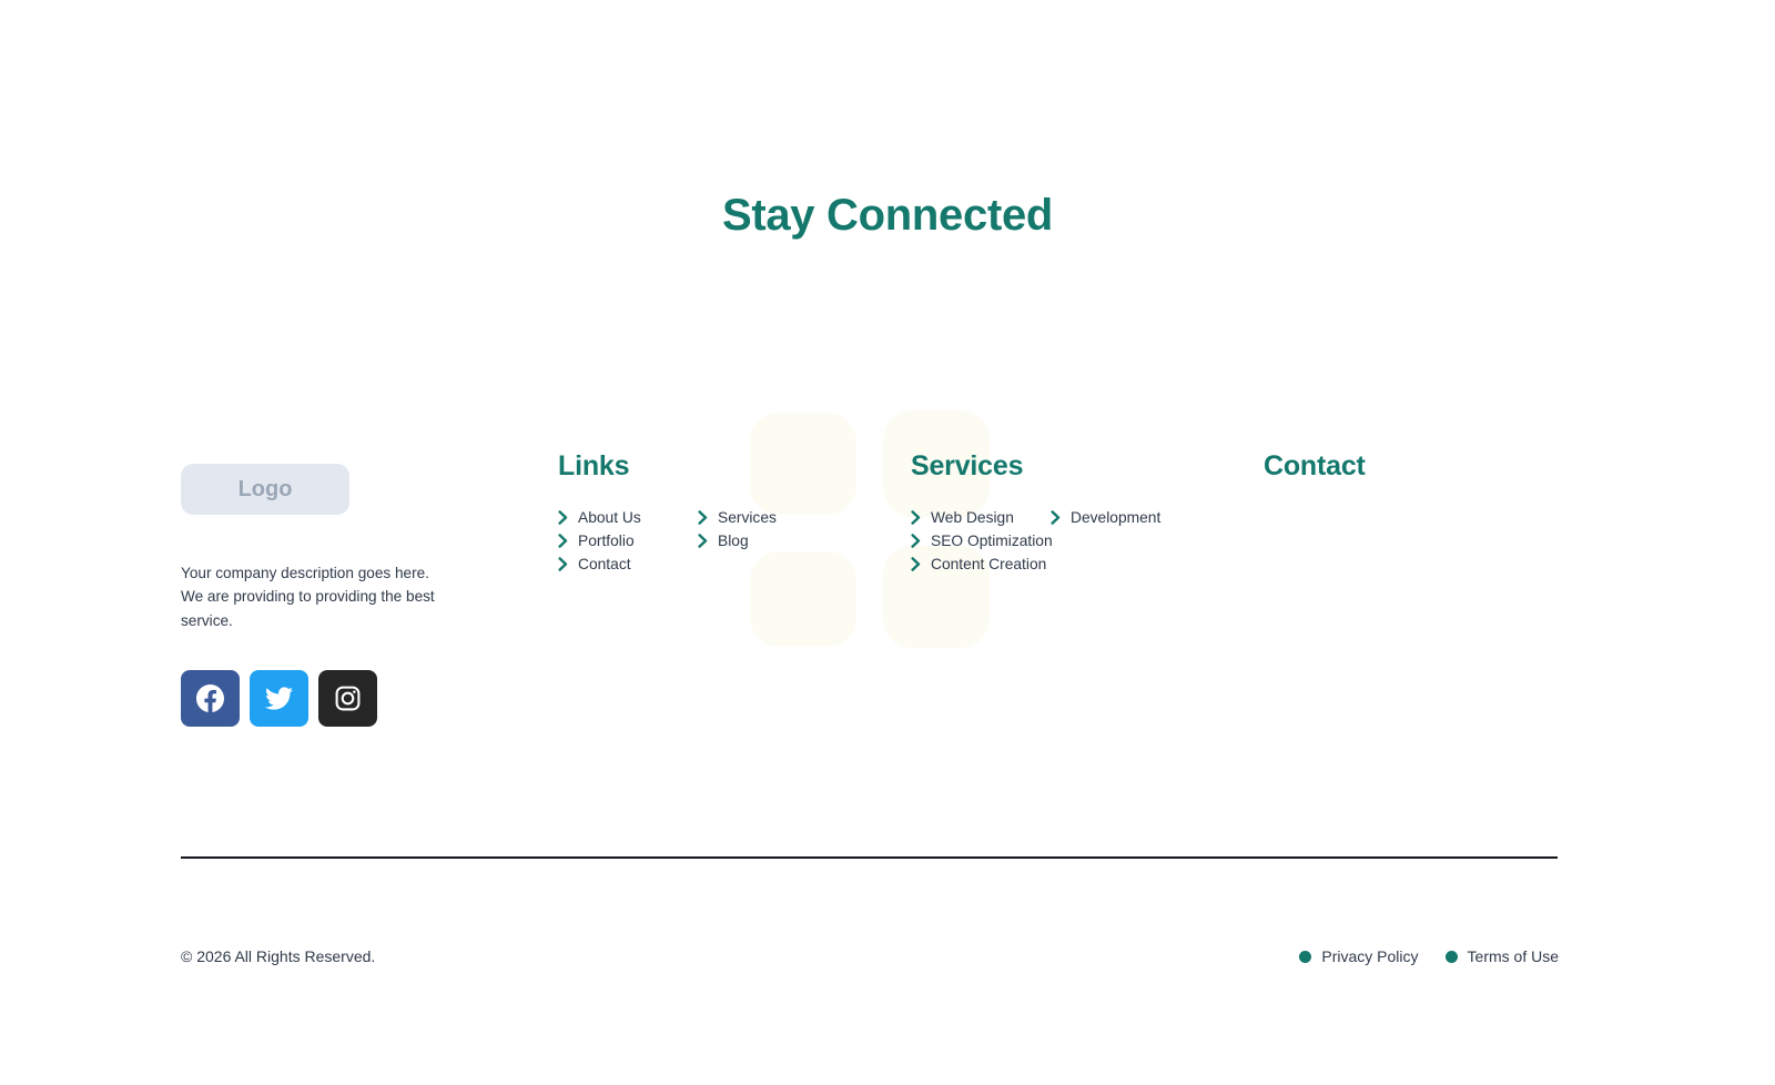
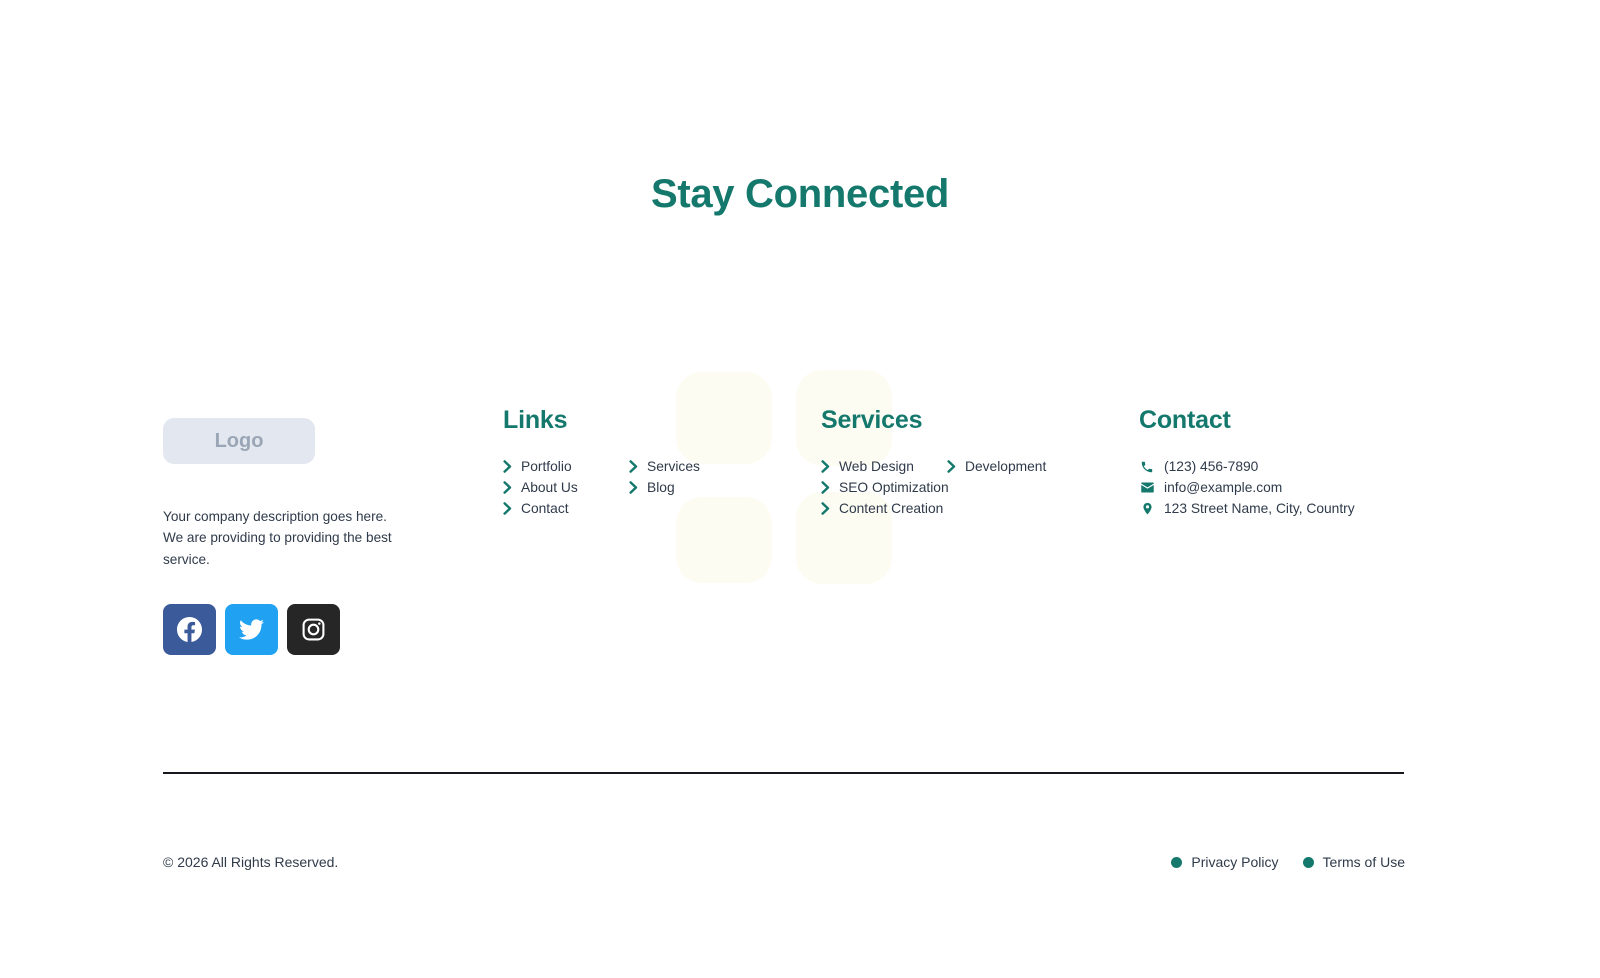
  Stay Connected
  Logo
  Your company description goes here. We are providing to providing the best service.
  Links
- About Us
+ Portfolio
  Services
- Portfolio
+ About Us
  Blog
  Contact
  Services
  Web Design
  Development
  SEO Optimization
  Content Creation
  Contact
+ (123) 456-7890
+ info@example.com
+ 123 Street Name, City, Country
  © 2026 All Rights Reserved.
  Privacy Policy
  Terms of Use
